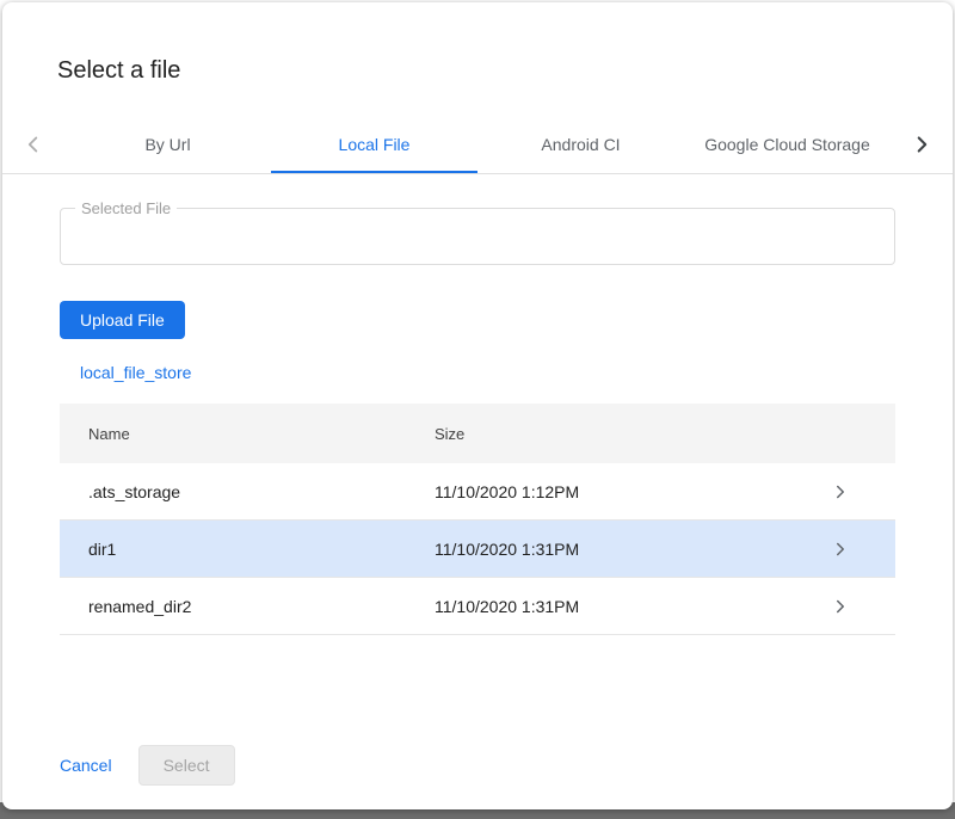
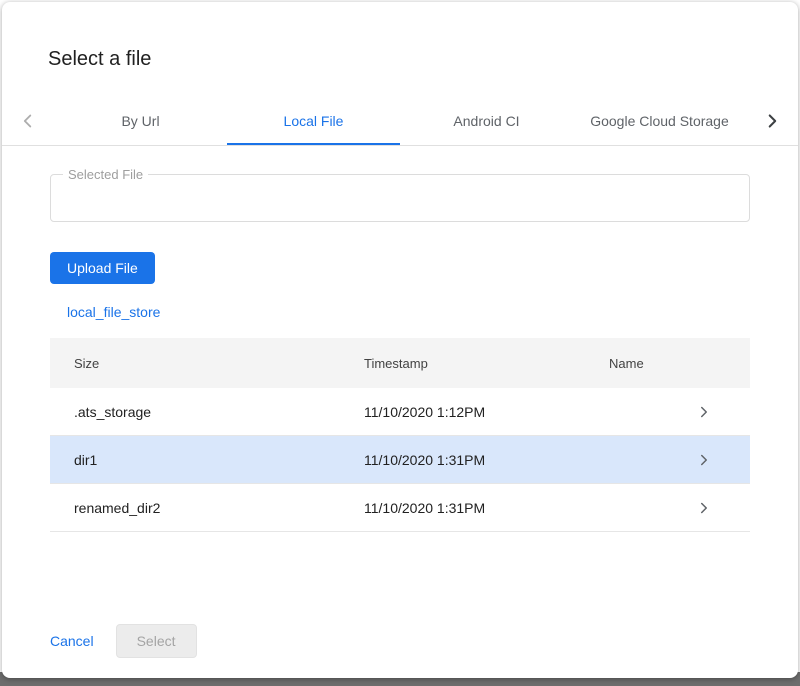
  Select a file
  By Url
  Local File
  Android CI
  Google Cloud Storage
  Selected File
  Upload File
  local_file_store
- Name
+ Size
+ Timestamp
- Size
+ Name
  .ats_storage
  11/10/2020 1:12PM
  dir1
  11/10/2020 1:31PM
  renamed_dir2
  11/10/2020 1:31PM
  Cancel
  Select
